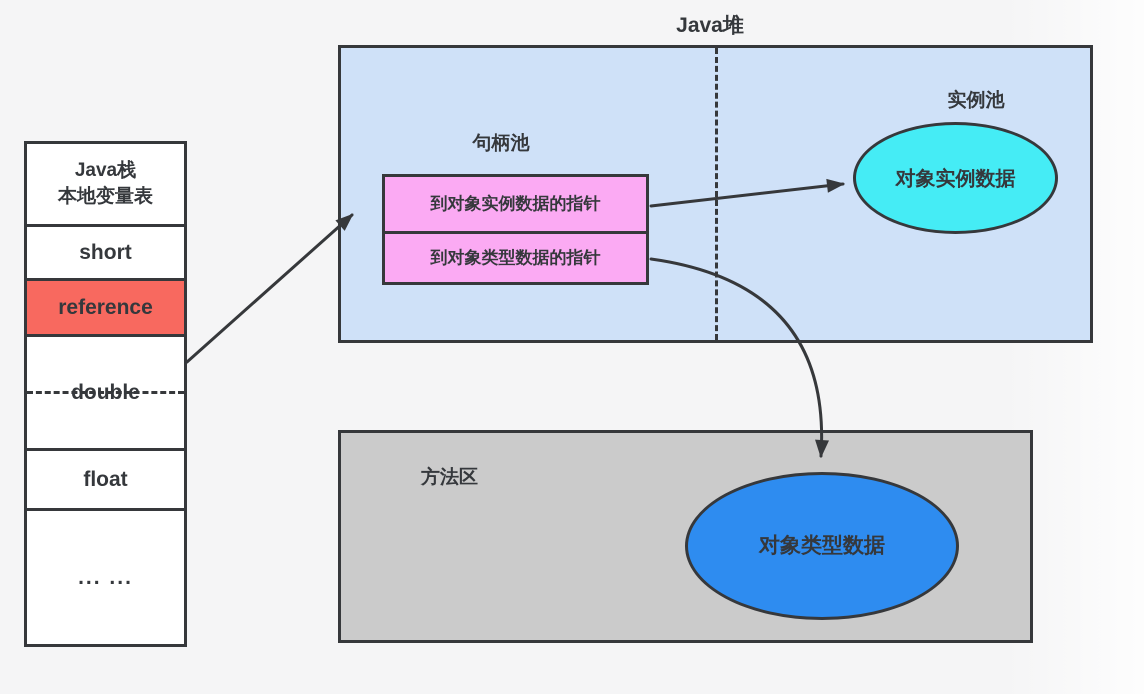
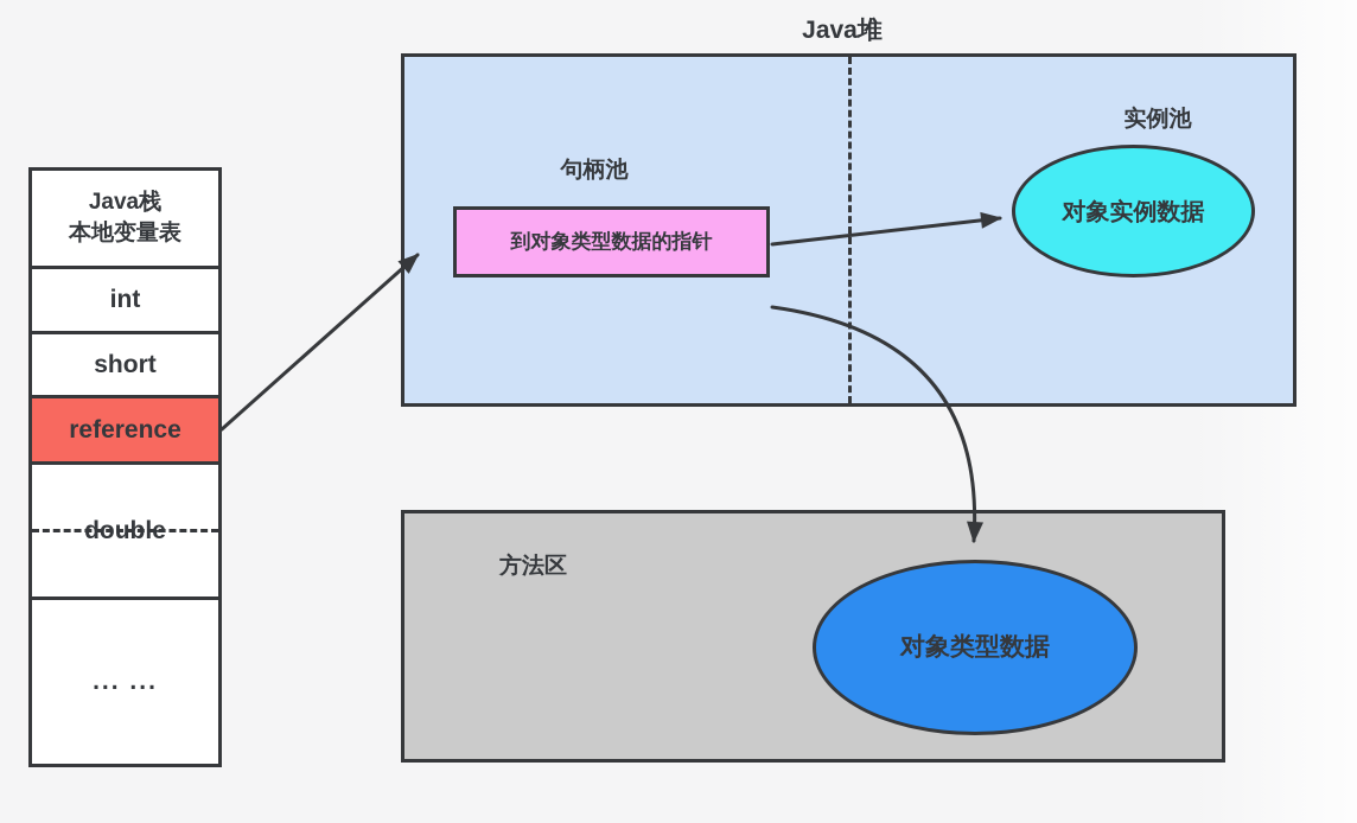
  Java栈
  本地变量表
+ int
  short
  reference
  double
- float
  ... ...
  Java堆
  句柄池
- 到对象实例数据的指针
  到对象类型数据的指针
  实例池
  对象实例数据
  方法区
  对象类型数据
